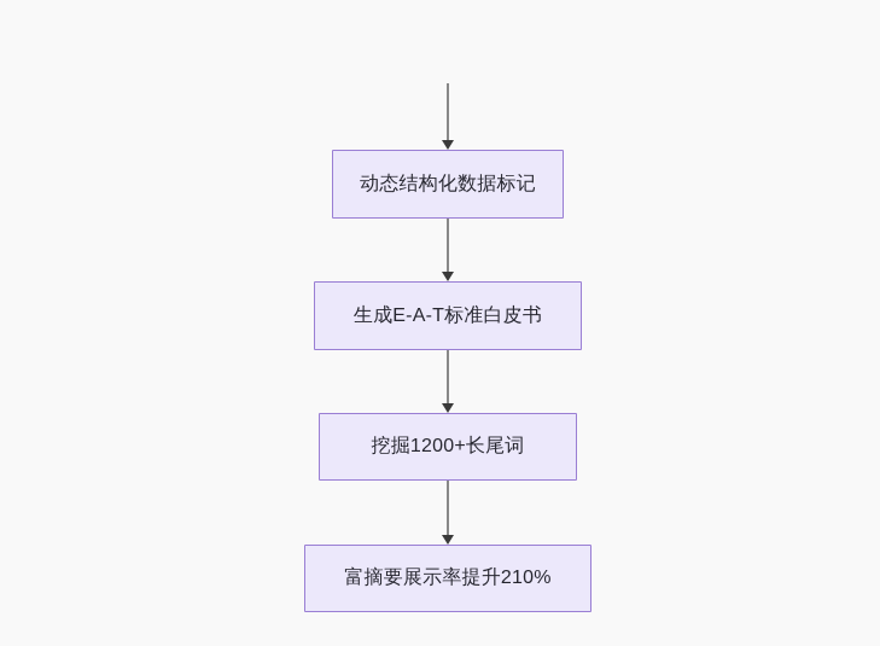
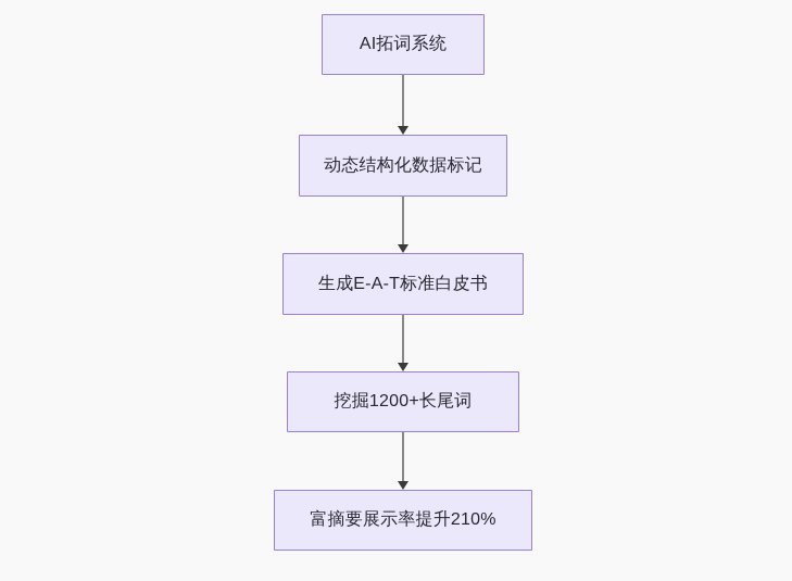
+ AI拓词系统
  动态结构化数据标记
  生成E-A-T标准白皮书
  挖掘1200+长尾词
  富摘要展示率提升210%
